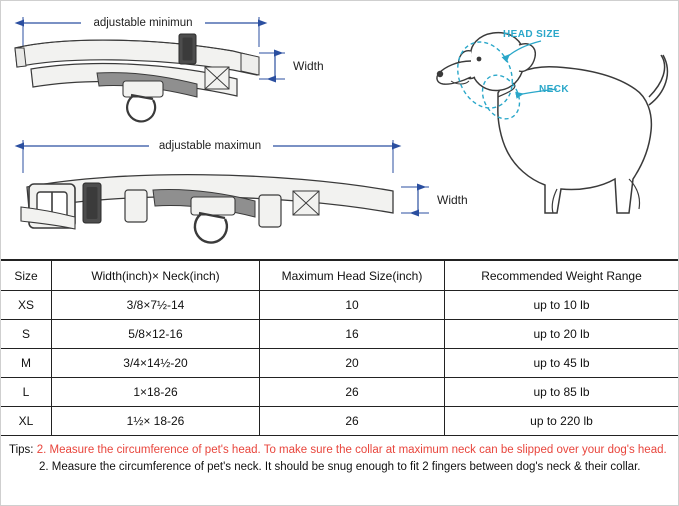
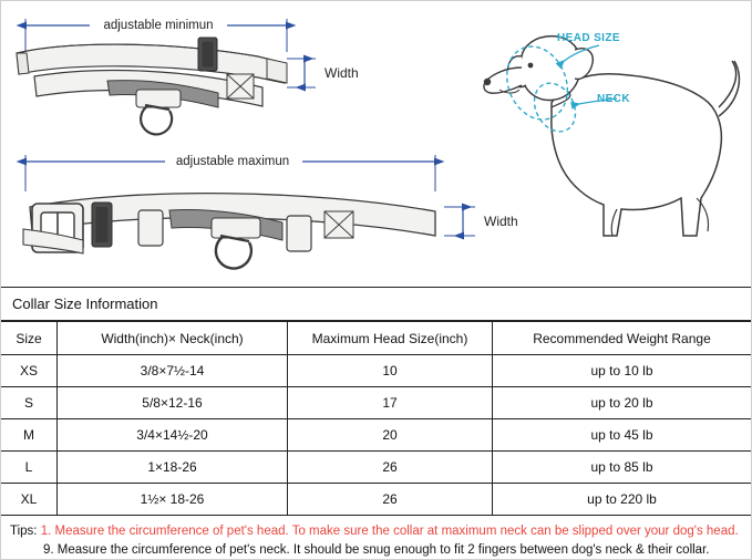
  adjustable minimun
  Width
  adjustable maximun
  Width
  HEAD SIZE
  NECK
+ Collar Size Information
  Size	Width(inch)× Neck(inch)	Maximum Head Size(inch)	Recommended Weight Range
  XS	3/8×7½-14	10	up to 10 lb
- S	5/8×12-16	16	up to 20 lb
+ S	5/8×12-16	17	up to 20 lb
  M	3/4×14½-20	20	up to 45 lb
  L	1×18-26	26	up to 85 lb
  XL	1½× 18-26	26	up to 220 lb
- Tips: 2. Measure the circumference of pet's head. To make sure the collar at maximum neck can be slipped over your dog's head.
+ Tips: 1. Measure the circumference of pet's head. To make sure the collar at maximum neck can be slipped over your dog's head.
- 2. Measure the circumference of pet's neck. It should be snug enough to fit 2 fingers between dog's neck & their collar.
+ 9. Measure the circumference of pet's neck. It should be snug enough to fit 2 fingers between dog's neck & their collar.
